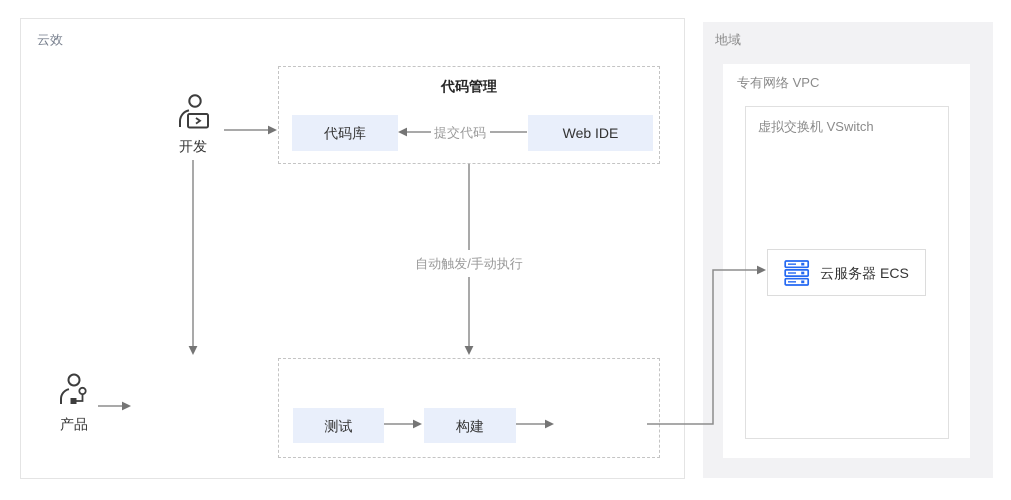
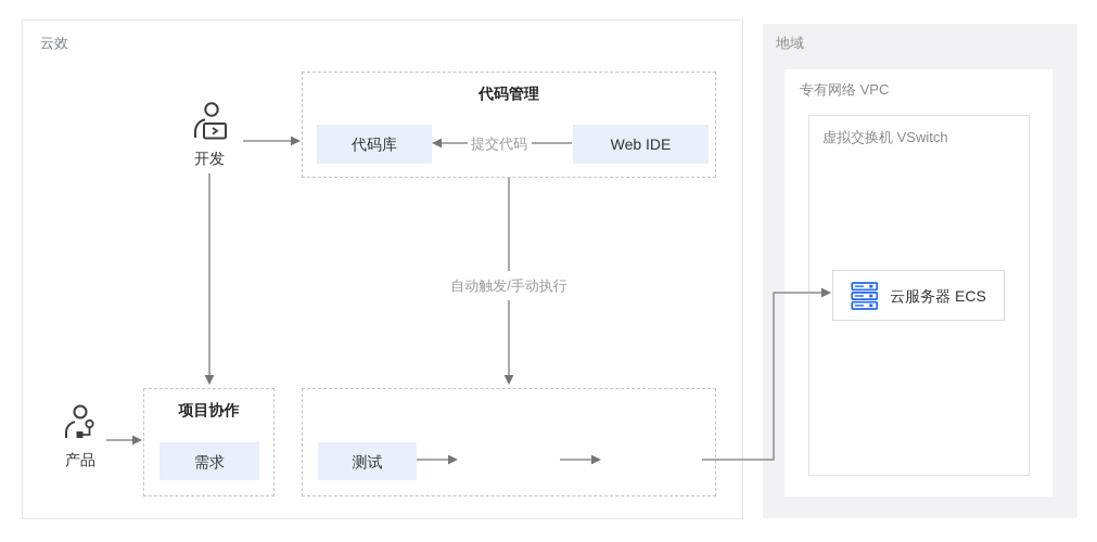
  云效
  地域
  专有网络 VPC
  虚拟交换机 VSwitch
  云服务器 ECS
  代码管理
  代码库
  Web IDE
+ 项目协作
+ 需求
  测试
- 构建
  开发
  产品
  提交代码
  自动触发/手动执行
